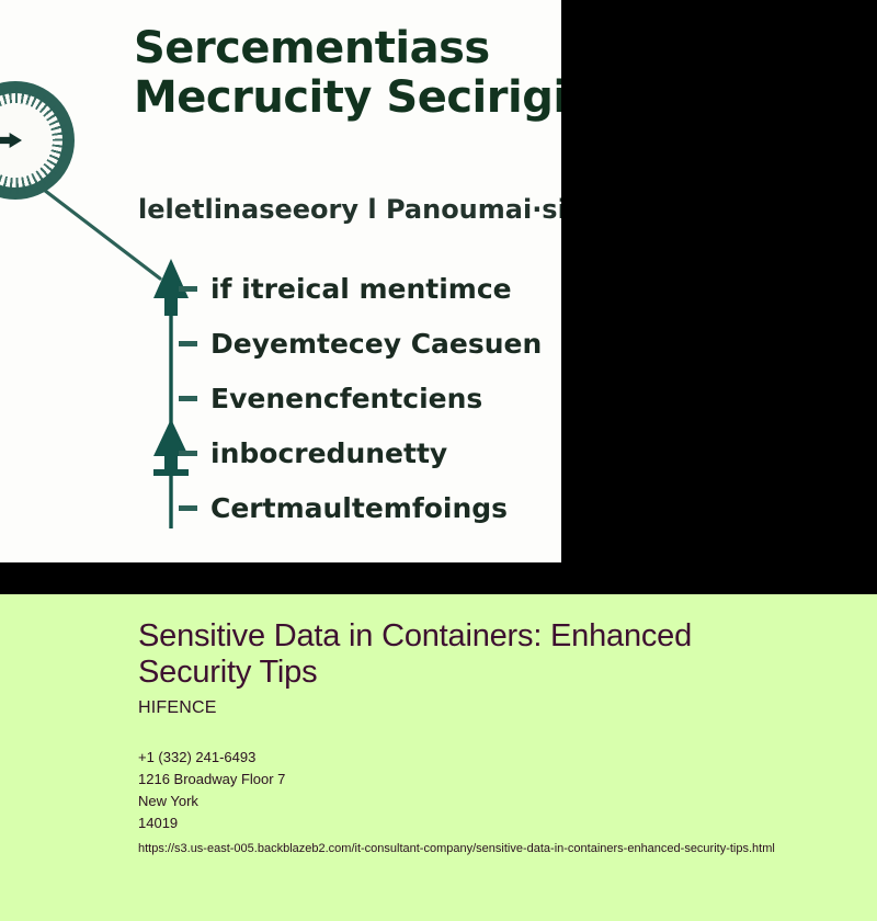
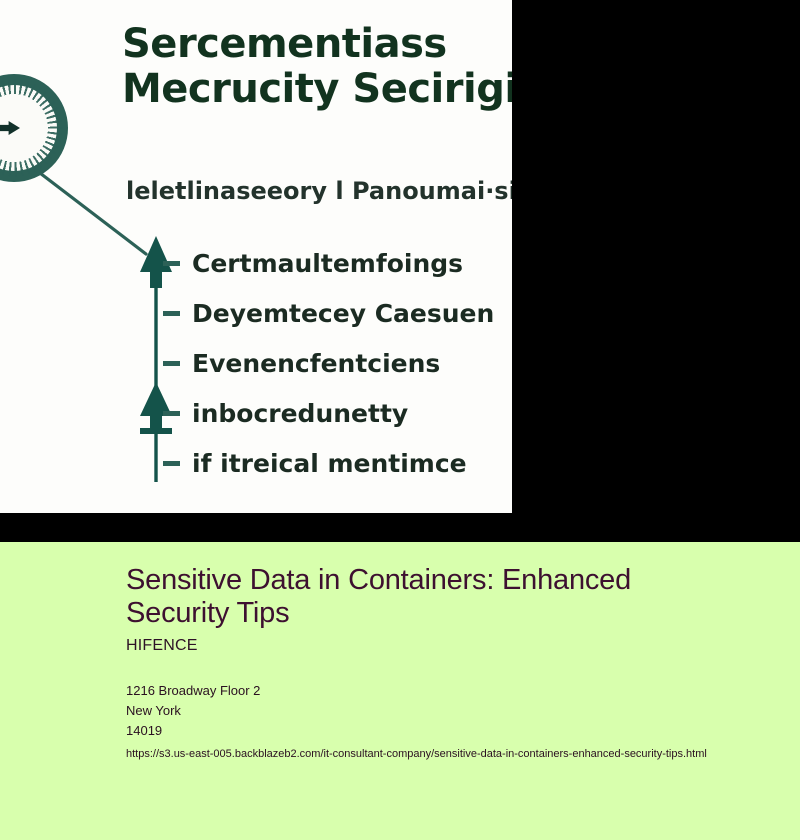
  Sercementiass
  Mecrucity Secirigi
  leletlinaseeory l Panoumai·s
- if itreical mentimce
+ Certmaultemfoings
  Deyemtecey Caesuen
  Evenencfentciens
  inbocredunetty
- Certmaultemfoings
+ if itreical mentimce
  Sensitive Data in Containers: Enhanced Security Tips
  HIFENCE
- +1 (332) 241-6493
- 1216 Broadway Floor 7
+ 1216 Broadway Floor 2
  New York
  14019
  https://s3.us-east-005.backblazeb2.com/it-consultant-company/sensitive-data-in-containers-enhanced-security-tips.html
